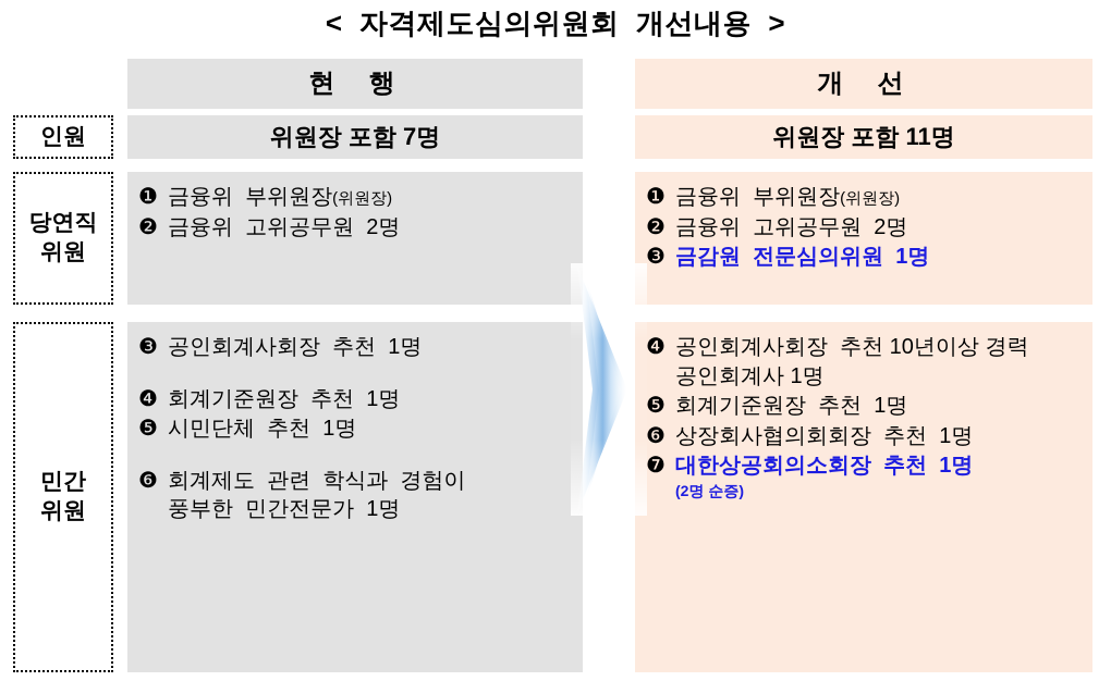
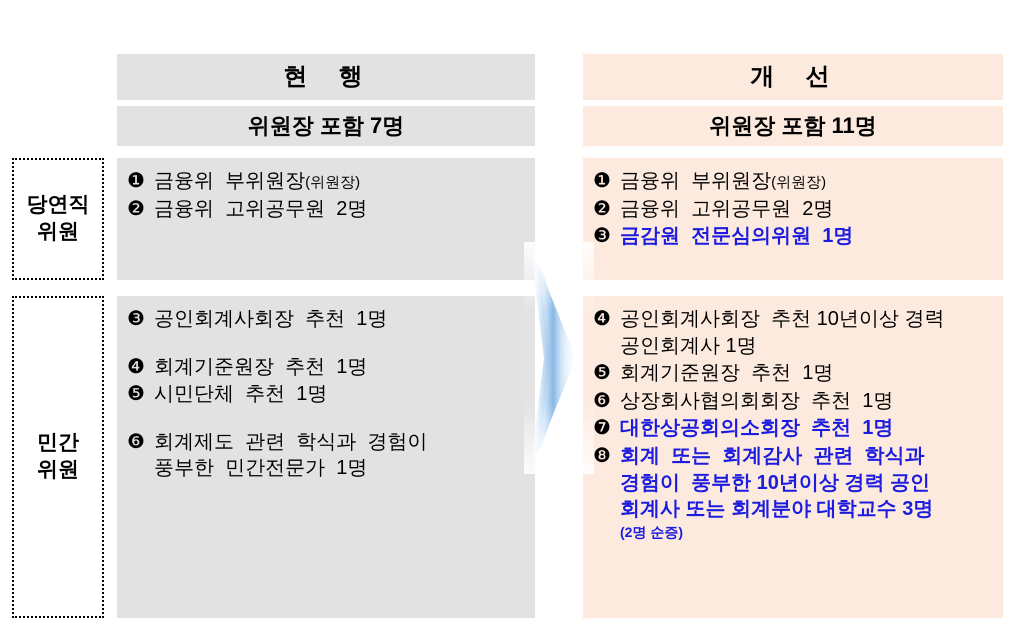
- < 자격제도심의위원회 개선내용 >
- 인원
  당연직
  위원
  민간
  위원
  현 행
  개 선
  위원장 포함 7명
  위원장 포함 11명
  ❶
  금융위 부위원장(위원장)
  ❷
  금융위 고위공무원 2명
  ❶
  금융위 부위원장(위원장)
  ❷
  금융위 고위공무원 2명
  ❸
  금감원 전문심의위원 1명
  ❸
  공인회계사회장 추천 1명
  ❹
  회계기준원장 추천 1명
  ❺
  시민단체 추천 1명
  ❻
  회계제도 관련 학식과 경험이
  풍부한 민간전문가 1명
  ❹
  공인회계사회장 추천 10년이상 경력
  공인회계사 1명
  ❺
  회계기준원장 추천 1명
  ❻
  상장회사협의회회장 추천 1명
  ❼
  대한상공회의소회장 추천 1명
+ ❽
+ 회계 또는 회계감사 관련 학식과
+ 경험이 풍부한 10년이상 경력 공인
+ 회계사 또는 회계분야 대학교수 3명
  (2명 순증)
